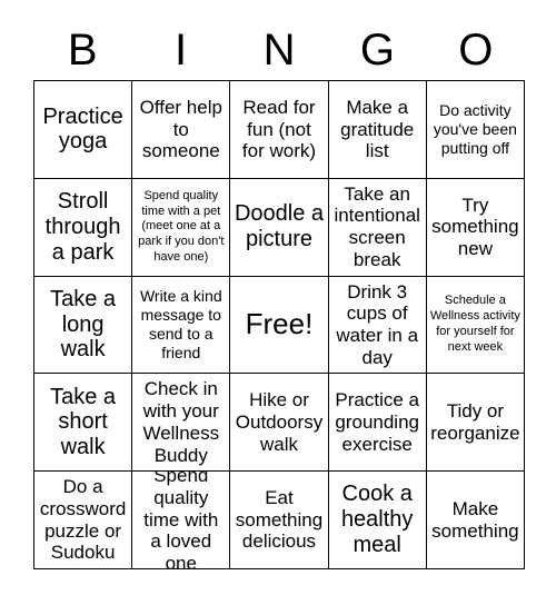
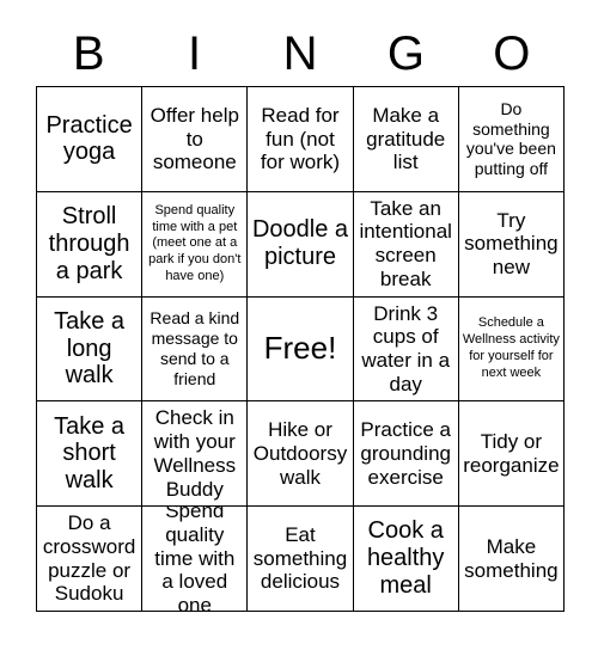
  B
  I
  N
  G
  O
  Practice yoga
  Offer help to someone
  Read for fun (not for work)
  Make a gratitude list
- Do activity you've been putting off
+ Do something you've been putting off
  Stroll through a park
  Spend quality time with a pet (meet one at a park if you don't have one)
  Doodle a picture
  Take an intentional screen break
  Try something new
  Take a long walk
- Write a kind message to send to a friend
+ Read a kind message to send to a friend
  Free!
  Drink 3 cups of water in a day
  Schedule a Wellness activity for yourself for next week
  Take a short walk
  Check in with your Wellness Buddy
  Hike or Outdoorsy walk
  Practice a grounding exercise
  Tidy or reorganize
  Do a crossword puzzle or Sudoku
  Spend quality time with a loved one
  Eat something delicious
  Cook a healthy meal
  Make something
